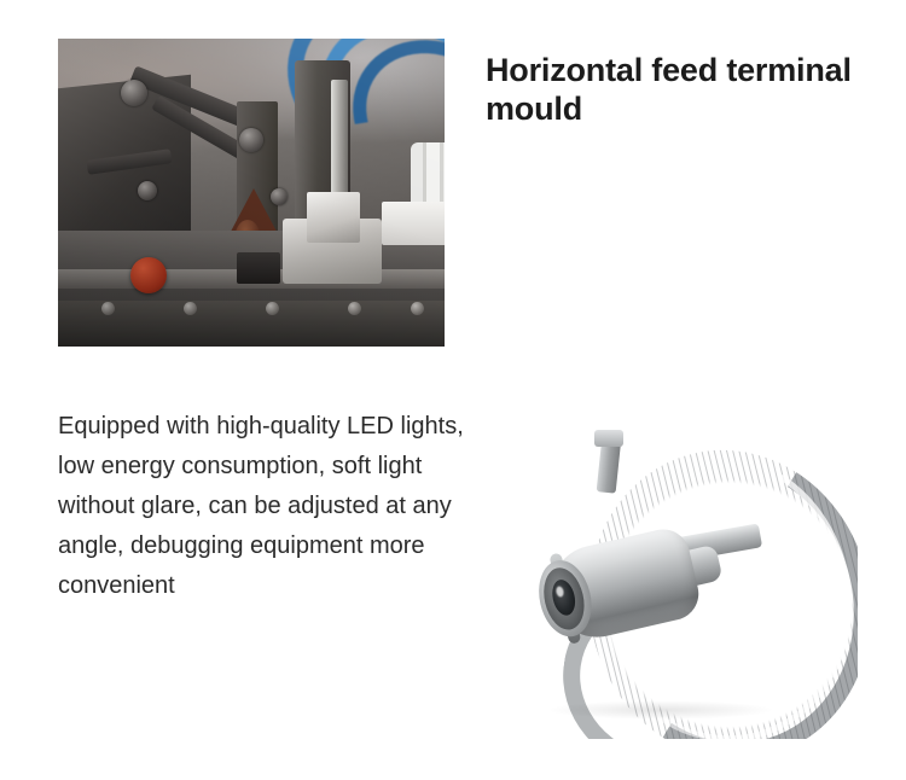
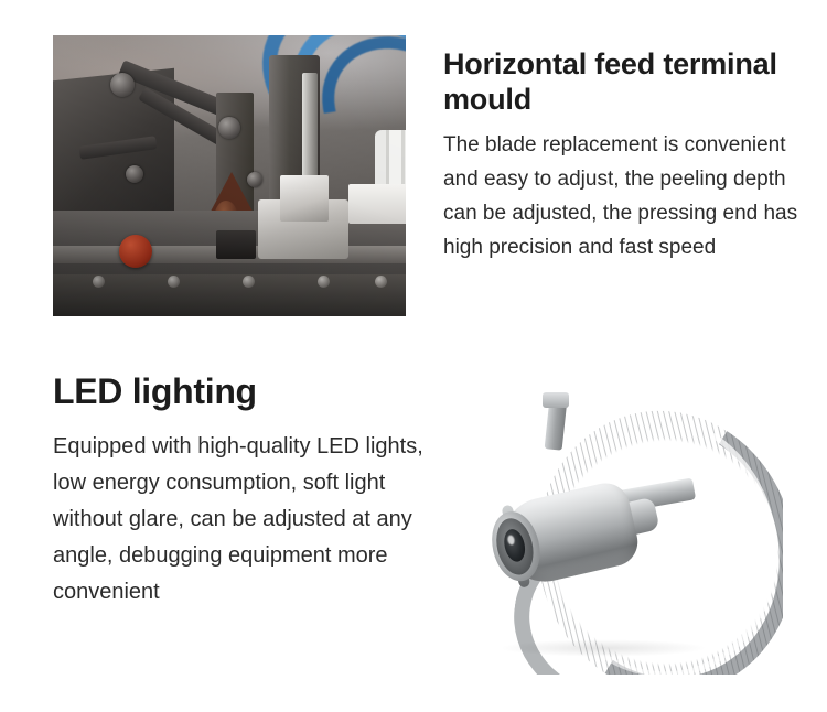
  Horizontal feed terminal mould
+ The blade replacement is convenient and easy to adjust, the peeling depth can be adjusted, the pressing end has high precision and fast speed
+ LED lighting
  Equipped with high-quality LED lights, low energy consumption, soft light without glare, can be adjusted at any angle, debugging equipment more convenient
